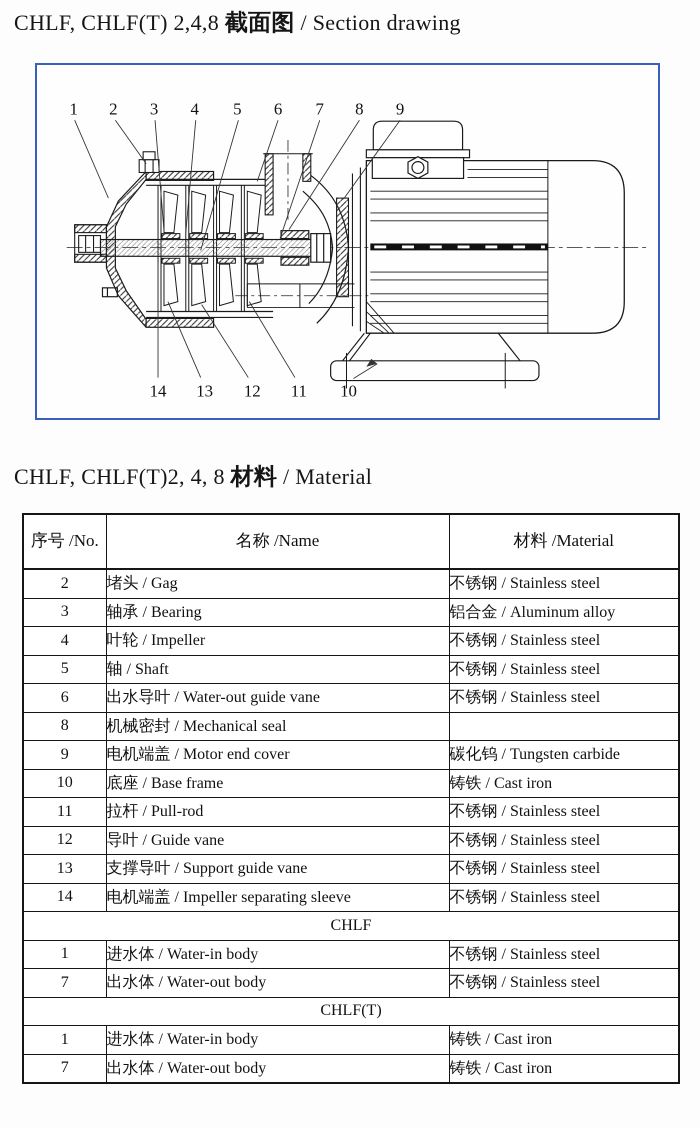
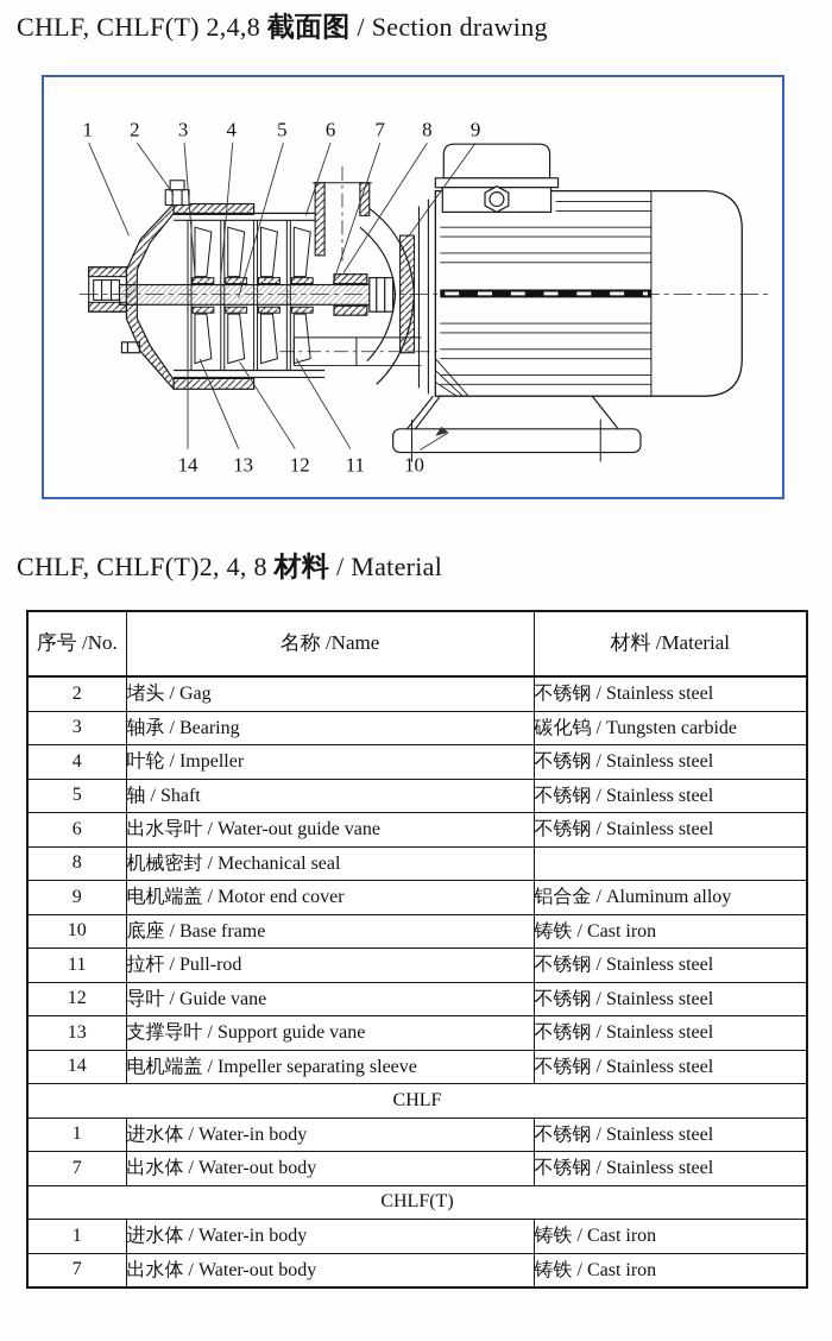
  CHLF, CHLF(T) 2,4,8 截面图 / Section drawing
  1
  2
  3
  4
  5
  6
  7
  8
  9
  14
  13
  12
  11
  10
  CHLF, CHLF(T)2, 4, 8 材料 / Material
  序号 /No.	名称 /Name	材料 /Material
  2	堵头 / Gag	不锈钢 / Stainless steel
- 3	轴承 / Bearing	铝合金 / Aluminum alloy
+ 3	轴承 / Bearing	碳化钨 / Tungsten carbide
  4	叶轮 / Impeller	不锈钢 / Stainless steel
  5	轴 / Shaft	不锈钢 / Stainless steel
  6	出水导叶 / Water-out guide vane	不锈钢 / Stainless steel
  8	机械密封 / Mechanical seal
- 9	电机端盖 / Motor end cover	碳化钨 / Tungsten carbide
+ 9	电机端盖 / Motor end cover	铝合金 / Aluminum alloy
  10	底座 / Base frame	铸铁 / Cast iron
  11	拉杆 / Pull-rod	不锈钢 / Stainless steel
  12	导叶 / Guide vane	不锈钢 / Stainless steel
  13	支撑导叶 / Support guide vane	不锈钢 / Stainless steel
  14	电机端盖 / Impeller separating sleeve	不锈钢 / Stainless steel
  CHLF
  1	进水体 / Water-in body	不锈钢 / Stainless steel
  7	出水体 / Water-out body	不锈钢 / Stainless steel
  CHLF(T)
  1	进水体 / Water-in body	铸铁 / Cast iron
  7	出水体 / Water-out body	铸铁 / Cast iron
